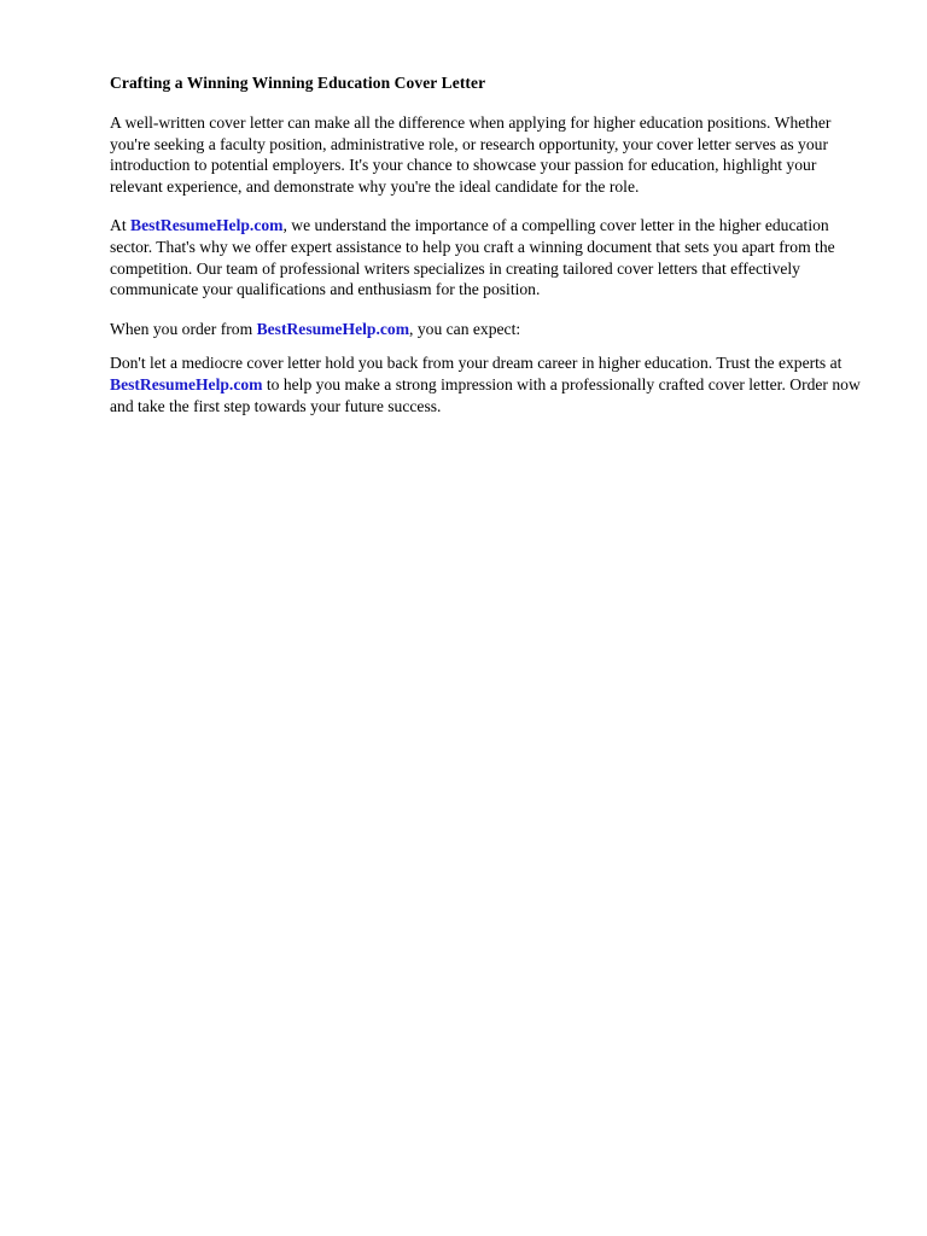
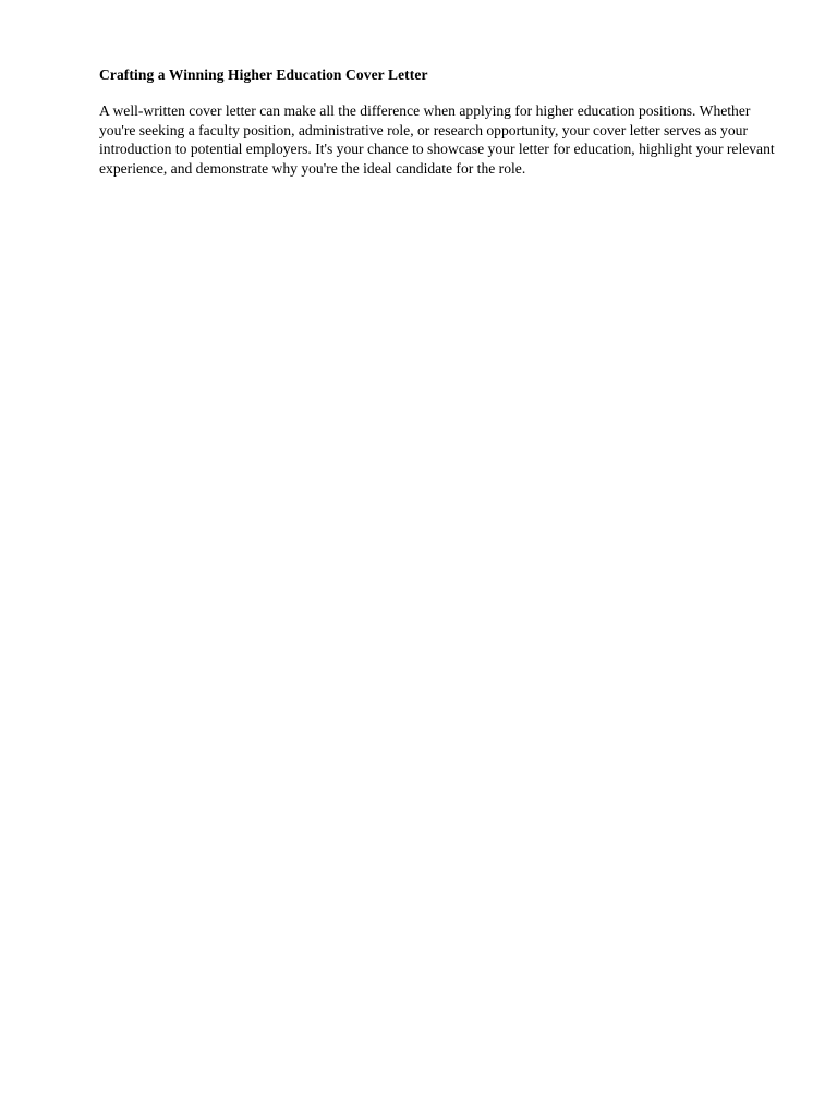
- Crafting a Winning Winning Education Cover Letter
+ Crafting a Winning Higher Education Cover Letter
- A well-written cover letter can make all the difference when applying for higher education positions. Whether you're seeking a faculty position, administrative role, or research opportunity, your cover letter serves as your introduction to potential employers. It's your chance to showcase your passion for education, highlight your relevant experience, and demonstrate why you're the ideal candidate for the role.
+ A well-written cover letter can make all the difference when applying for higher education positions. Whether you're seeking a faculty position, administrative role, or research opportunity, your cover letter serves as your introduction to potential employers. It's your chance to showcase your letter for education, highlight your relevant experience, and demonstrate why you're the ideal candidate for the role.
- At BestResumeHelp.com, we understand the importance of a compelling cover letter in the higher education sector. That's why we offer expert assistance to help you craft a winning document that sets you apart from the competition. Our team of professional writers specializes in creating tailored cover letters that effectively communicate your qualifications and enthusiasm for the position.
- When you order from BestResumeHelp.com, you can expect:
- Don't let a mediocre cover letter hold you back from your dream career in higher education. Trust the experts at BestResumeHelp.com to help you make a strong impression with a professionally crafted cover letter. Order now and take the first step towards your future success.
